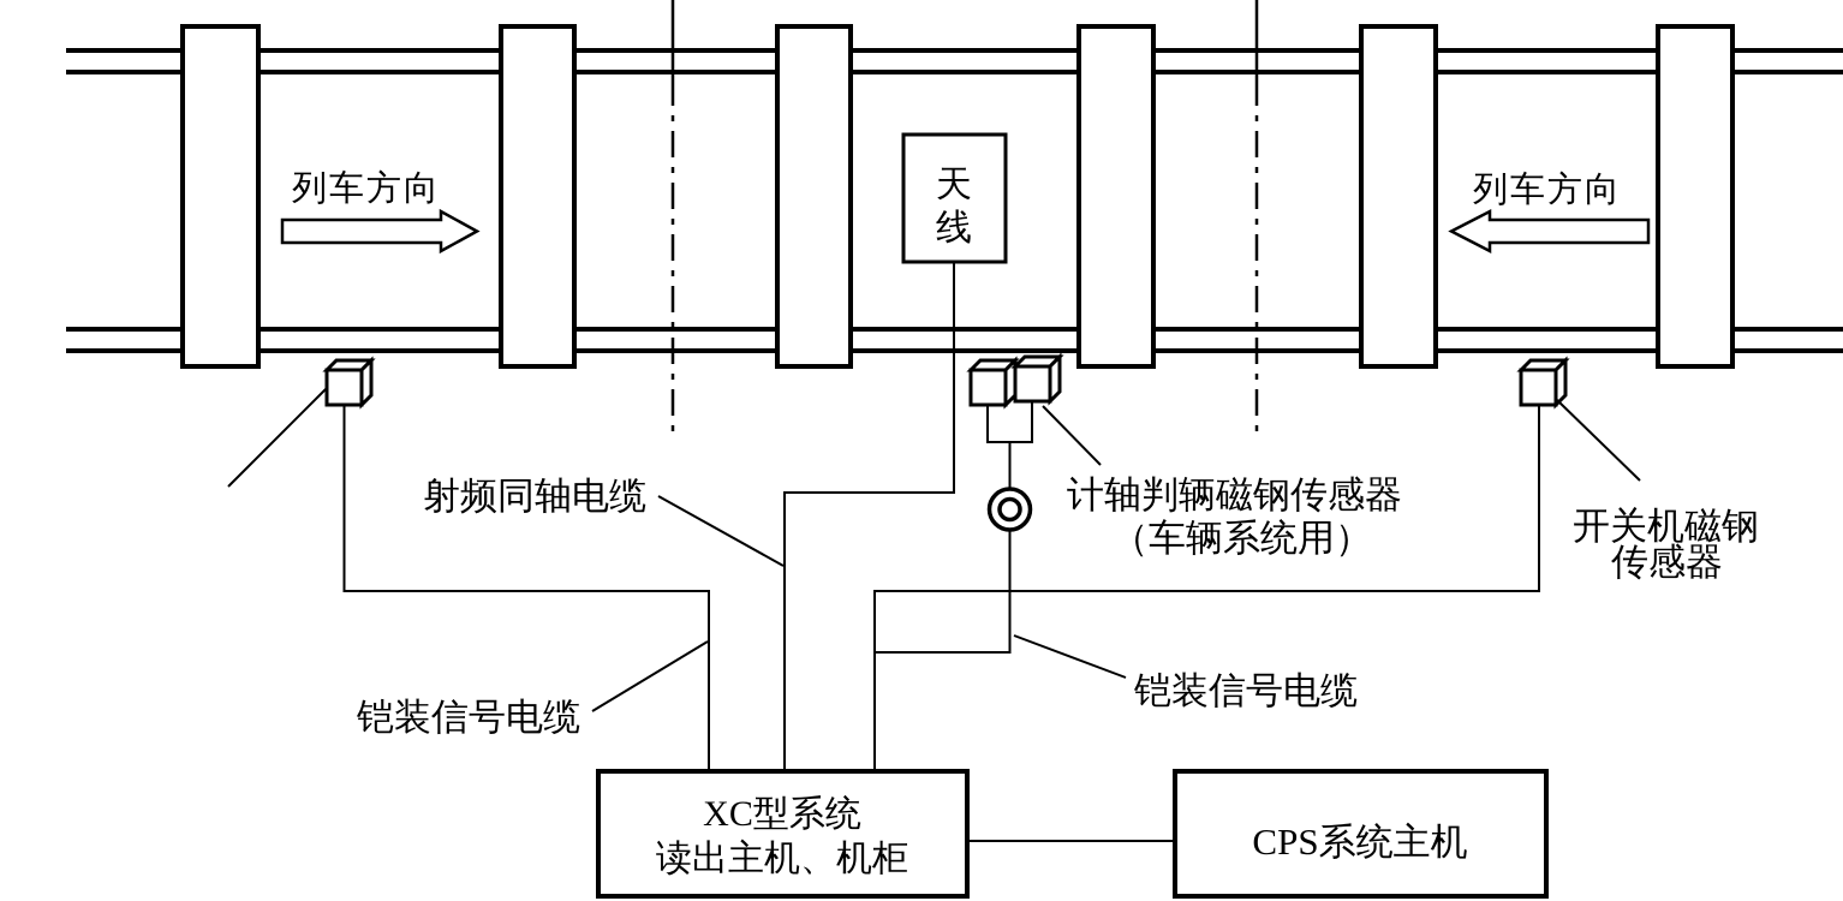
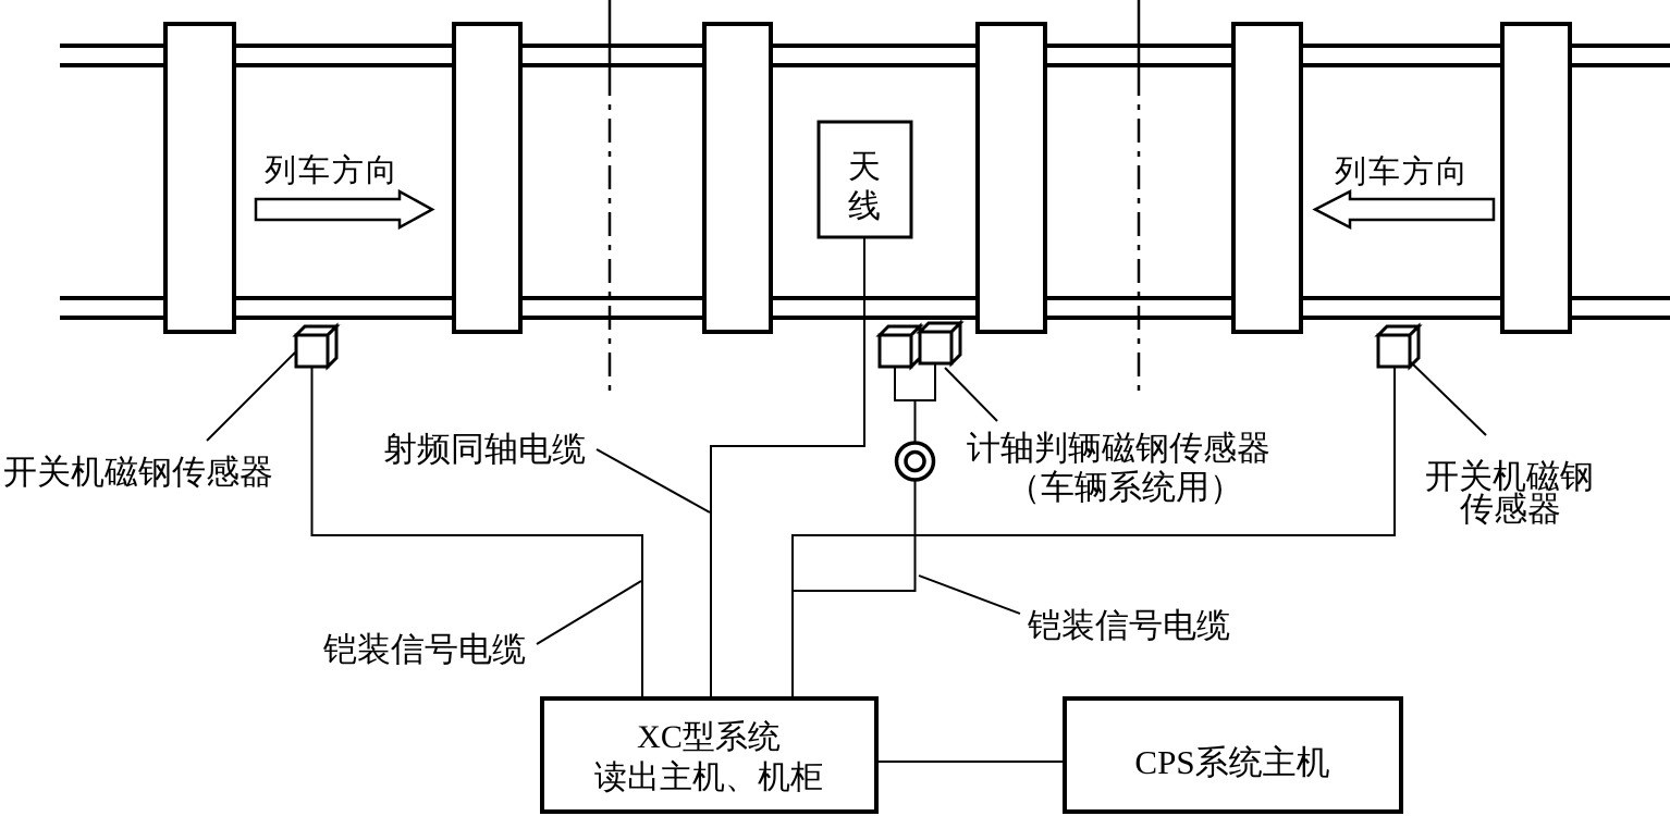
  列车方向
  列车方向
  天
  线
+ 开关机磁钢传感器
  射频同轴电缆
  计轴判辆磁钢传感器
  （车辆系统用）
  开关机磁钢
  传感器
  铠装信号电缆
  铠装信号电缆
  XC型系统
  读出主机、机柜
  CPS系统主机
